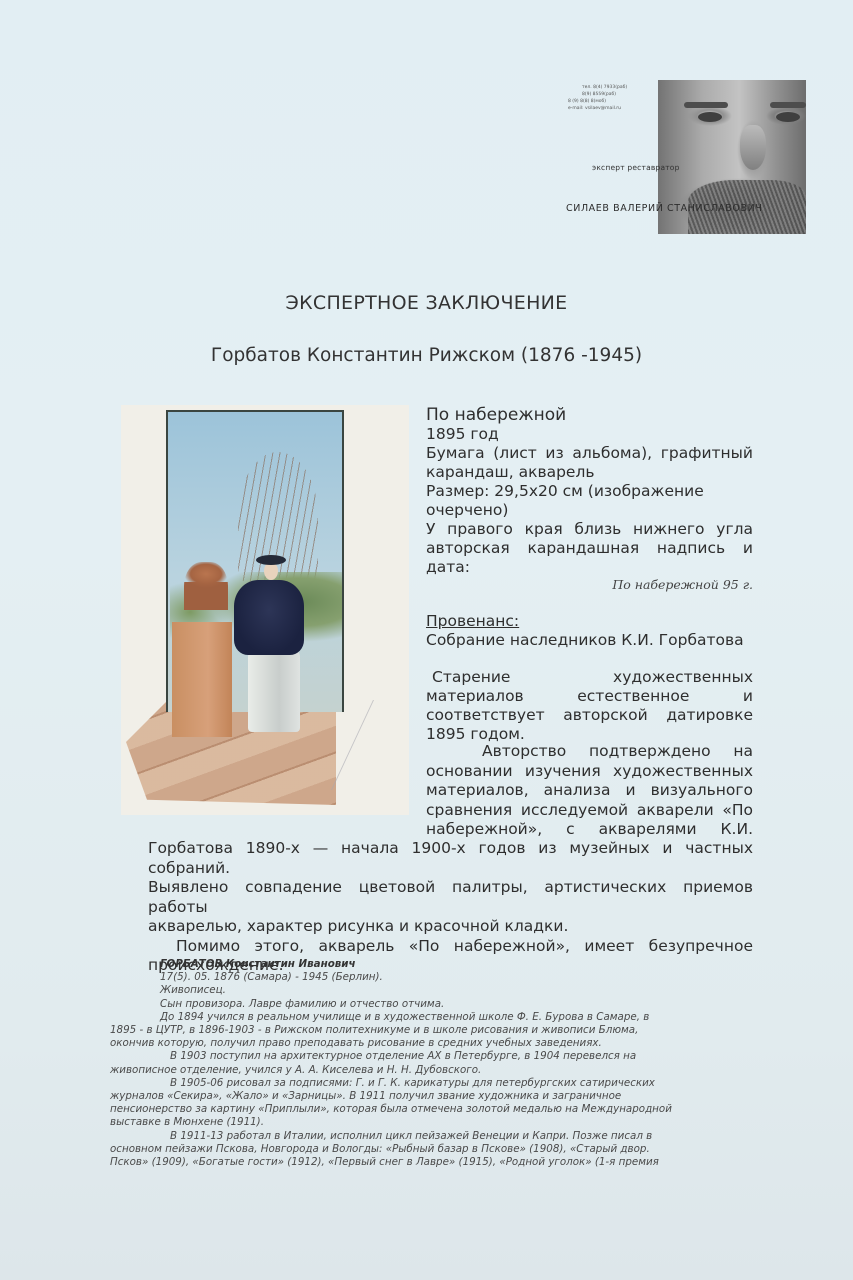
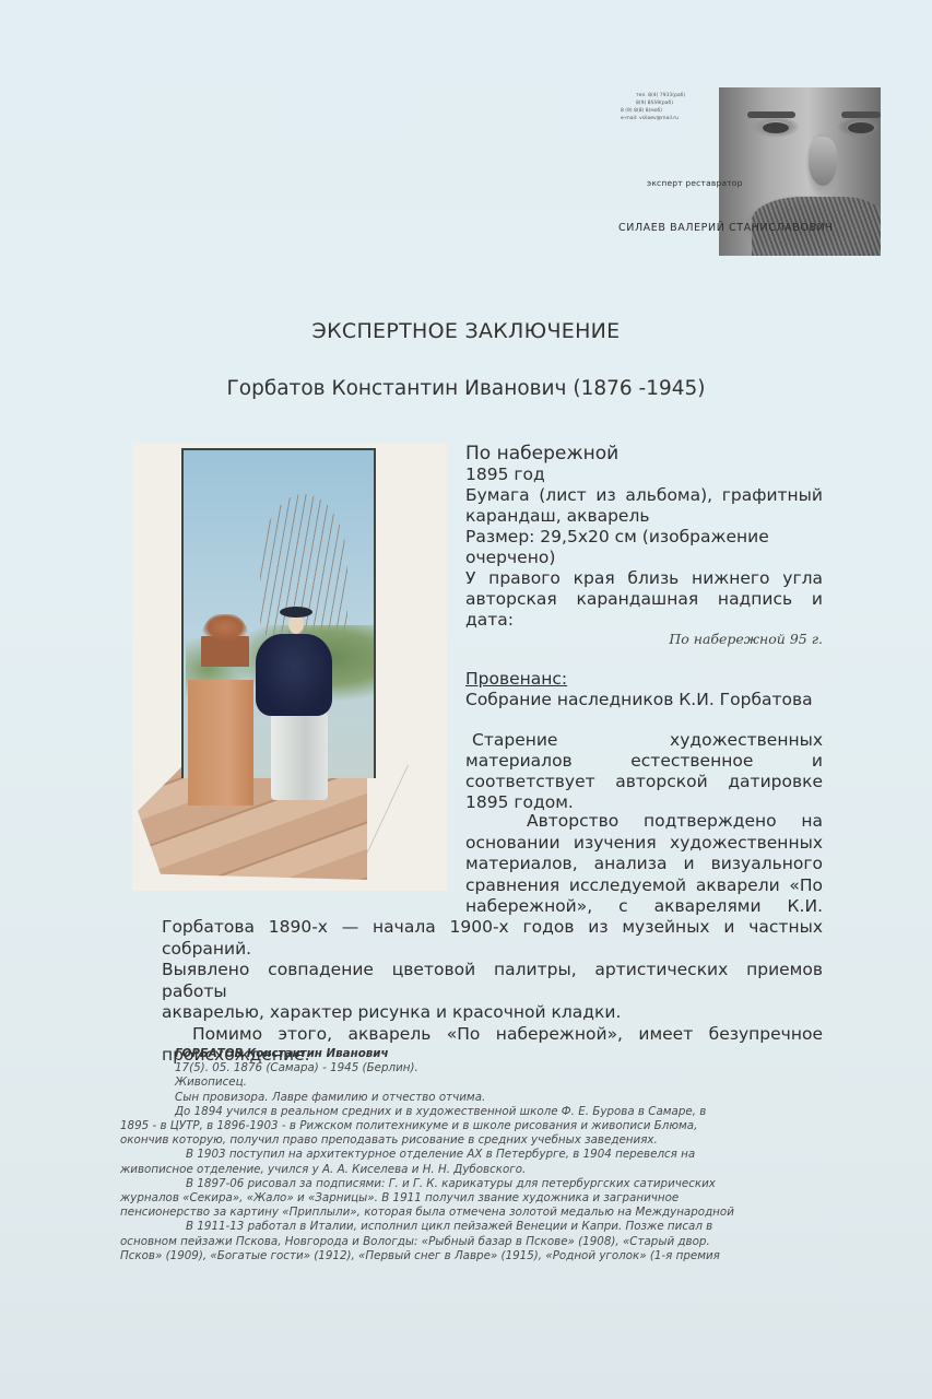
  эксперт реставратор
  СИЛАЕВ ВАЛЕРИЙ СТАНИСЛАВОВИЧ
  ЭКСПЕРТНОЕ ЗАКЛЮЧЕНИЕ
- Горбатов Константин Рижском (1876 -1945)
+ Горбатов Константин Иванович (1876 -1945)
  По набережной
  1895 год
  Бумага (лист из альбома), графитный карандаш, акварель
  Размер: 29,5x20 см (изображение очерчено)
  У правого края близь нижнего угла авторская карандашная надпись и дата:
  По набережной 95 г.
  Провенанс:
  Собрание наследников К.И. Горбатова
  Старение художественных материалов естественное и соответствует авторской датировке 1895 годом.
  Авторство подтверждено на
  основании изучения художественных
  материалов, анализа и визуального
  сравнения исследуемой акварели «По
  набережной», с акварелями К.И.
  Горбатова 1890-х — начала 1900-х годов из музейных и частных собраний.
  Выявлено совпадение цветовой палитры, артистических приемов работы
  акварелью, характер рисунка и красочной кладки.
  Помимо этого, акварель «По набережной», имеет безупречное
  происхождение.
  ГОРБАТОВ Константин Иванович
  17(5). 05. 1876 (Самара) - 1945 (Берлин).
  Живописец.
  Сын провизора. Лавре фамилию и отчество отчима.
- До 1894 учился в реальном училище и в художественной школе Ф. Е. Бурова в Самаре, в
+ До 1894 учился в реальном средних и в художественной школе Ф. Е. Бурова в Самаре, в
  1895 - в ЦУТР, в 1896-1903 - в Рижском политехникуме и в школе рисования и живописи Блюма,
  окончив которую, получил право преподавать рисование в средних учебных заведениях.
  В 1903 поступил на архитектурное отделение АХ в Петербурге, в 1904 перевелся на
  живописное отделение, учился у А. А. Киселева и Н. Н. Дубовского.
- В 1905-06 рисовал за подписями: Г. и Г. К. карикатуры для петербургских сатирических
+ В 1897-06 рисовал за подписями: Г. и Г. К. карикатуры для петербургских сатирических
  журналов «Секира», «Жало» и «Зарницы». В 1911 получил звание художника и заграничное
  пенсионерство за картину «Приплыли», которая была отмечена золотой медалью на Международной
- выставке в Мюнхене (1911).
  В 1911-13 работал в Италии, исполнил цикл пейзажей Венеции и Капри. Позже писал в
  основном пейзажи Пскова, Новгорода и Вологды: «Рыбный базар в Пскове» (1908), «Старый двор.
  Псков» (1909), «Богатые гости» (1912), «Первый снег в Лавре» (1915), «Родной уголок» (1-я премия
